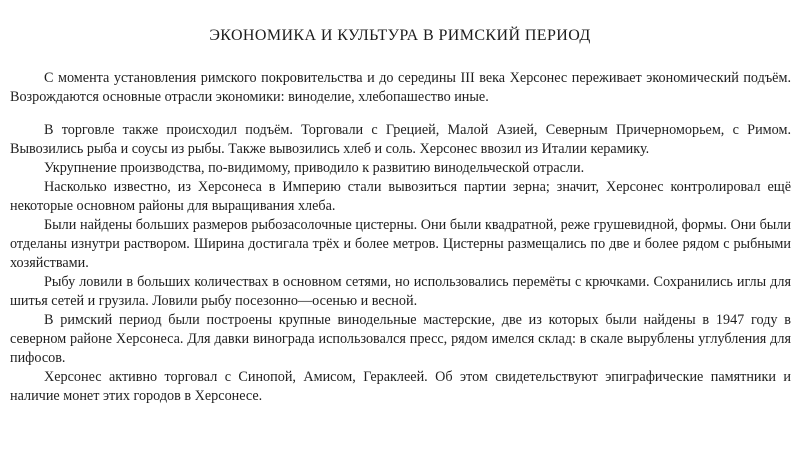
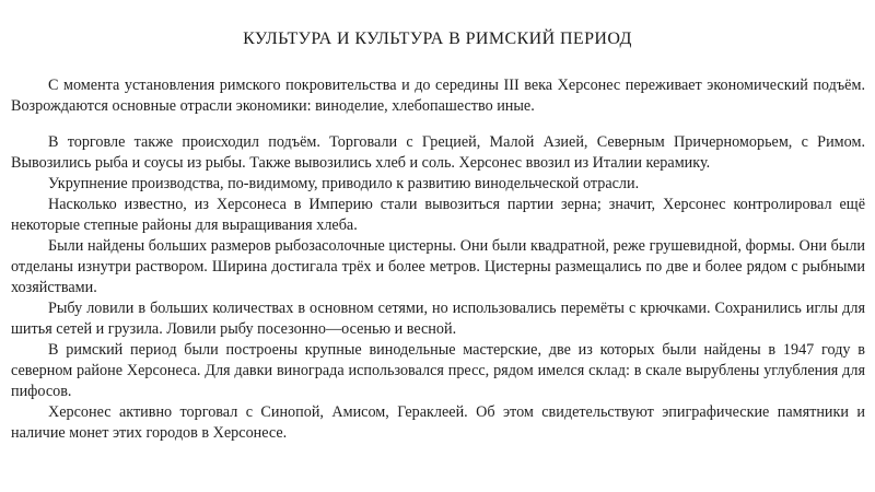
- ЭКОНОМИКА И КУЛЬТУРА В РИМСКИЙ ПЕРИОД
+ КУЛЬТУРА И КУЛЬТУРА В РИМСКИЙ ПЕРИОД
  С момента установления римского покровительства и до середины III века Херсонес переживает экономический подъём. Возрождаются основные отрасли экономики: виноделие, хлебопашество иные.
  В торговле также происходил подъём. Торговали с Грецией, Малой Азией, Северным Причерноморьем, с Римом. Вывозились рыба и соусы из рыбы. Также вывозились хлеб и соль. Херсонес ввозил из Италии керамику.
  Укрупнение производства, по-видимому, приводило к развитию винодельческой отрасли.
- Насколько известно, из Херсонеса в Империю стали вывозиться партии зерна; значит, Херсонес контролировал ещё некоторые основном районы для выращивания хлеба.
+ Насколько известно, из Херсонеса в Империю стали вывозиться партии зерна; значит, Херсонес контролировал ещё некоторые степные районы для выращивания хлеба.
  Были найдены больших размеров рыбозасолочные цистерны. Они были квадратной, реже грушевидной, формы. Они были отделаны изнутри раствором. Ширина достигала трёх и более метров. Цистерны размещались по две и более рядом с рыбными хозяйствами.
  Рыбу ловили в больших количествах в основном сетями, но использовались перемёты с крючками. Сохранились иглы для шитья сетей и грузила. Ловили рыбу посезонно—осенью и весной.
  В римский период были построены крупные винодельные мастерские, две из которых были найдены в 1947 году в северном районе Херсонеса. Для давки винограда использовался пресс, рядом имелся склад: в скале вырублены углубления для пифосов.
  Херсонес активно торговал с Синопой, Амисом, Гераклеей. Об этом свидетельствуют эпиграфические памятники и наличие монет этих городов в Херсонесе.
